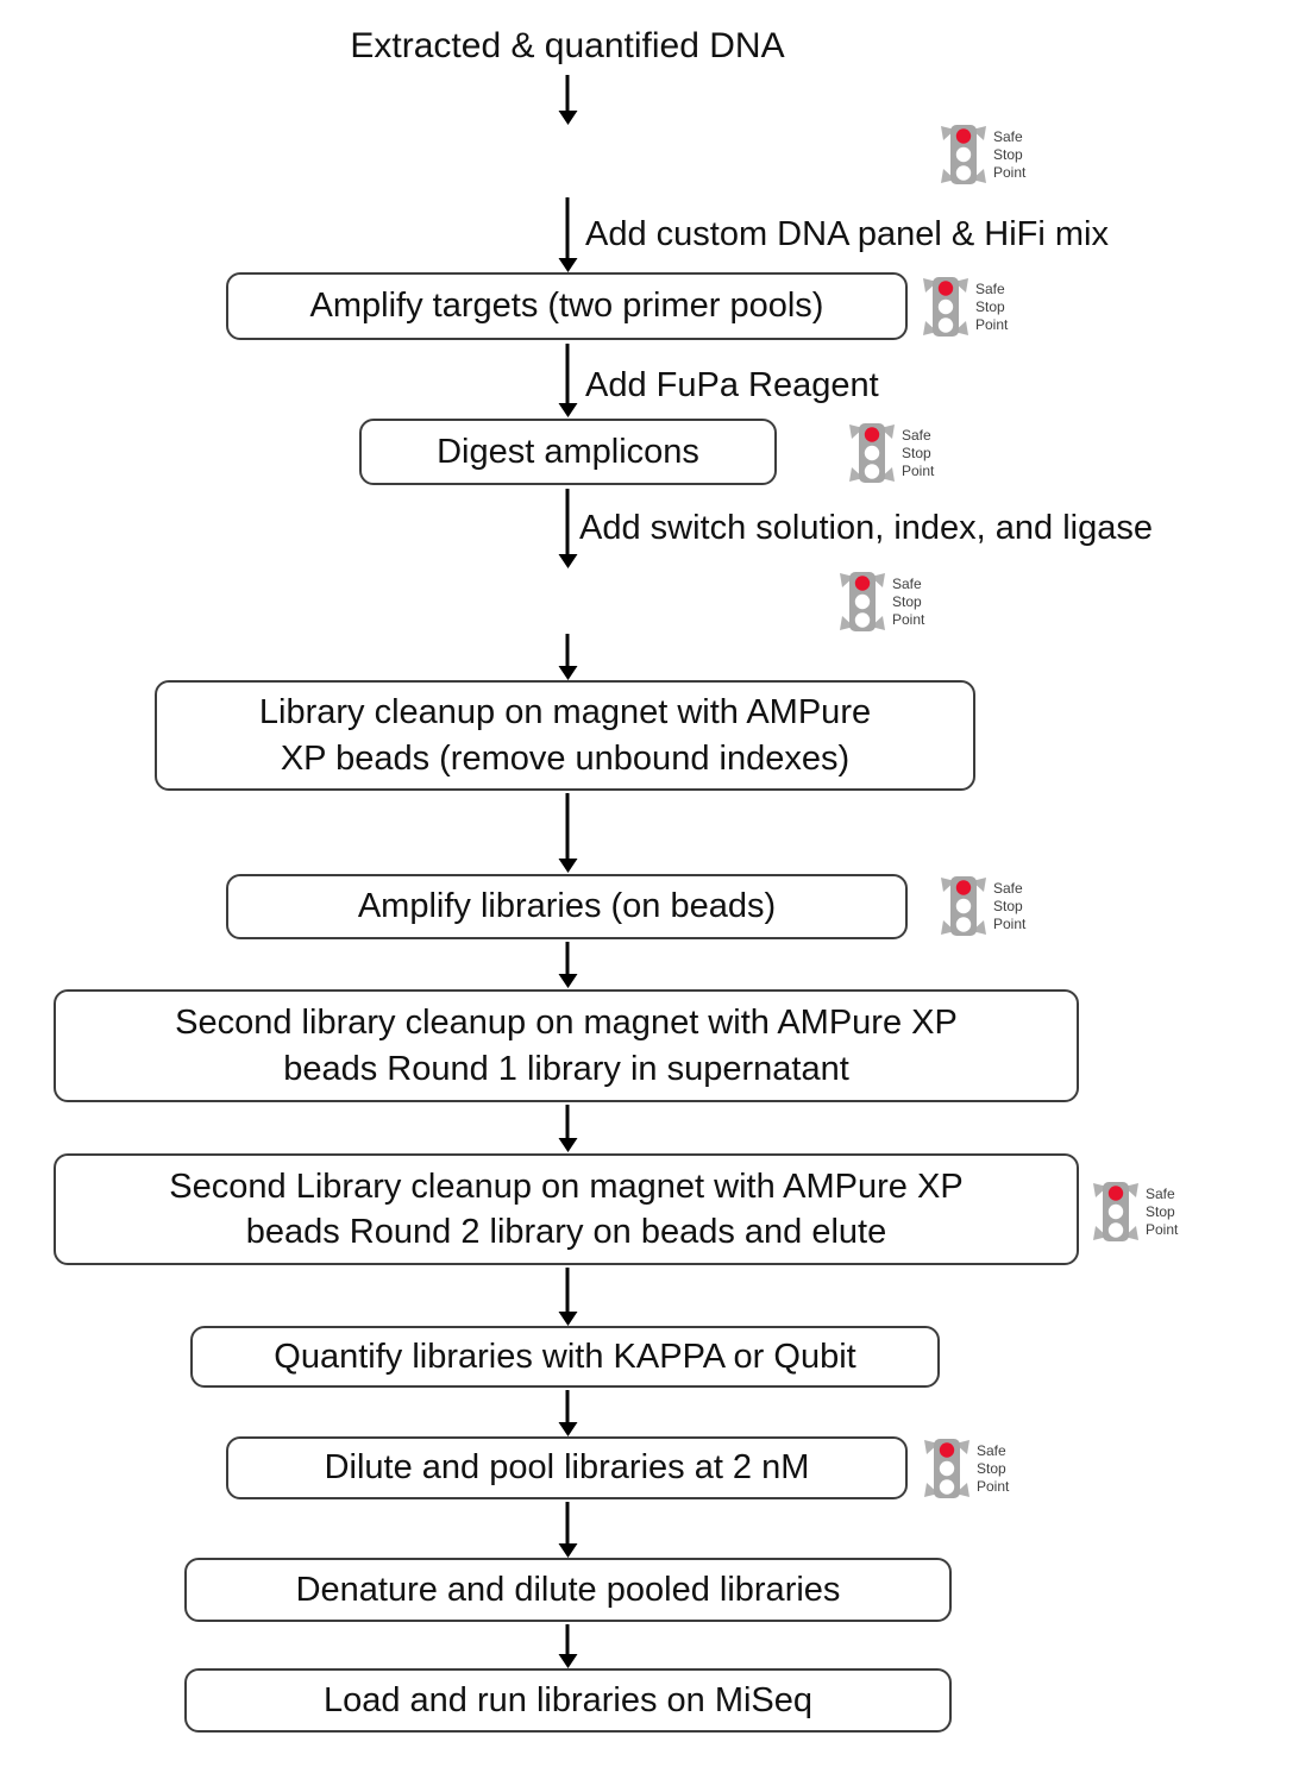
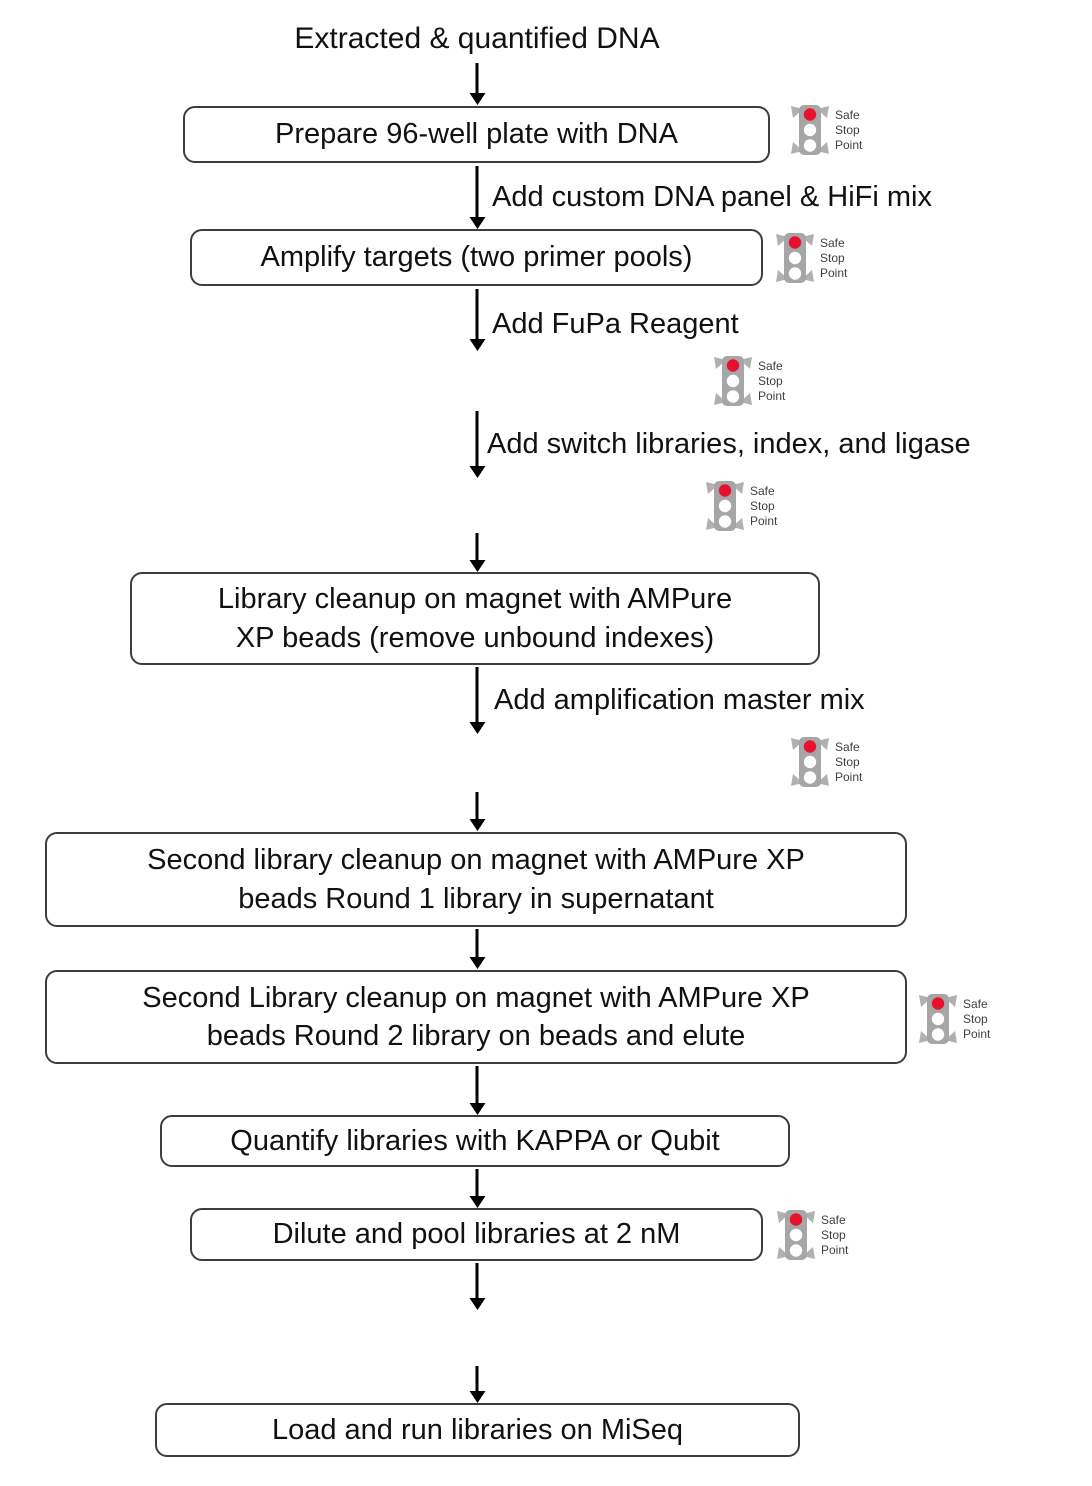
  Extracted & quantified DNA
  Add custom DNA panel & HiFi mix
  Add FuPa Reagent
- Add switch solution, index, and ligase
+ Add switch libraries, index, and ligase
+ Add amplification master mix
+ Prepare 96-well plate with DNA
  Amplify targets (two primer pools)
- Digest amplicons
  Library cleanup on magnet with AMPure
  XP beads (remove unbound indexes)
- Amplify libraries (on beads)
  Second library cleanup on magnet with AMPure XP
  beads Round 1 library in supernatant
  Second Library cleanup on magnet with AMPure XP
  beads Round 2 library on beads and elute
  Quantify libraries with KAPPA or Qubit
  Dilute and pool libraries at 2 nM
- Denature and dilute pooled libraries
  Load and run libraries on MiSeq
  Safe
  Stop
  Point
  Safe
  Stop
  Point
  Safe
  Stop
  Point
  Safe
  Stop
  Point
  Safe
  Stop
  Point
  Safe
  Stop
  Point
  Safe
  Stop
  Point
